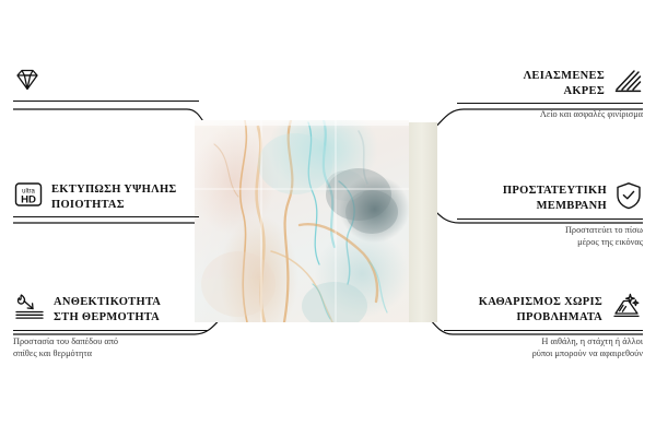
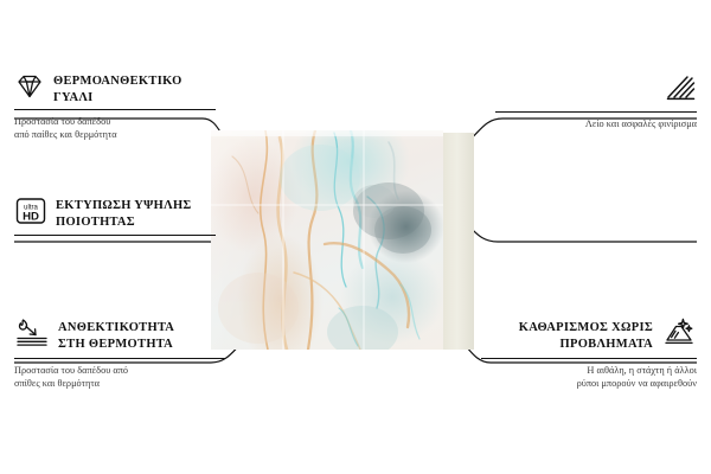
+ ΘΕΡΜΟΑΝΘΕΚΤΙΚΟ
+ ΓΥΑΛΙ
+ Προστασία του δαπέδου
+ από παίθες και θερμότητα
  HD
  ΕΚΤΥΠΩΣΗ ΥΨΗΛΗΣ
  ΠΟΙΟΤΗΤΑΣ
  ΑΝΘΕΚΤΙΚΟΤΗΤΑ
  ΣΤΗ ΘΕΡΜΟΤΗΤΑ
  Προστασία του δαπέδου από
  σπίθες και θερμότητα
- ΛΕΙΑΣΜΕΝΕΣ
- ΑΚΡΕΣ
  Λείο και ασφαλές φινίρισμα
- ΠΡΟΣΤΑΤΕΥΤΙΚΗ
- ΜΕΜΒΡΑΝΗ
- Προστατεύει το πίσω
- μέρος της εικόνας
  ΚΑΘΑΡΙΣΜΟΣ ΧΩΡΙΣ
  ΠΡΟΒΛΗΜΑΤΑ
  Η αιθάλη, η στάχτη ή άλλοι
  ρύποι μπορούν να αφαιρεθούν
